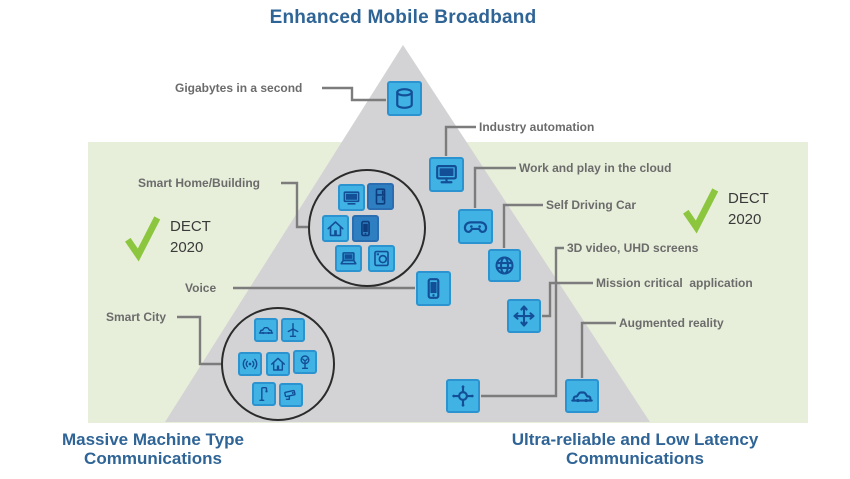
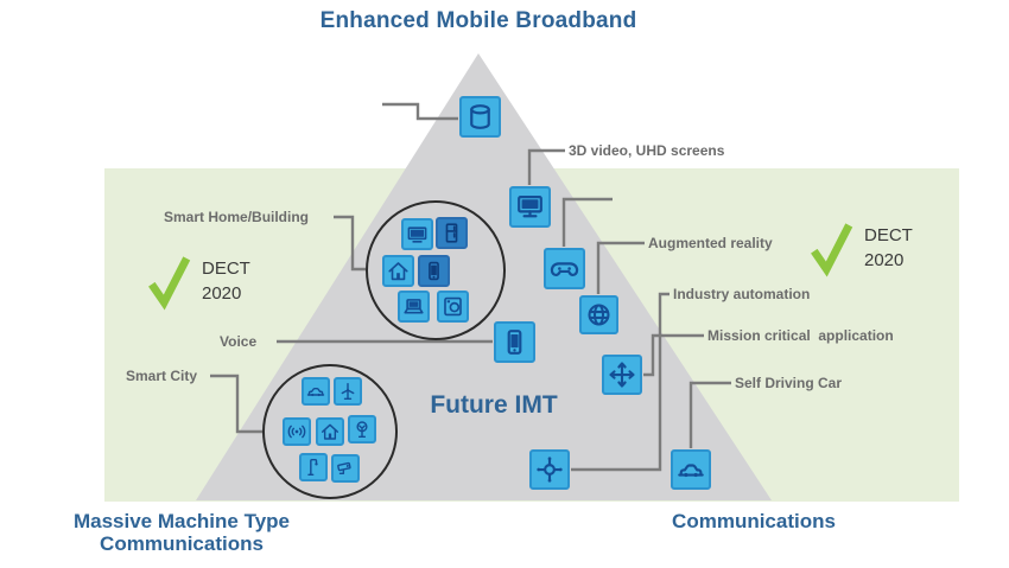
- Gigabytes in a second
  Smart Home/Building
  Voice
  Smart City
- Industry automation
+ 3D video, UHD screens
- Work and play in the cloud
- Self Driving Car
+ Augmented reality
- 3D video, UHD screens
+ Industry automation
  Mission critical application
- Augmented reality
+ Self Driving Car
  Enhanced Mobile Broadband
+ Future IMT
  Massive Machine Type
  Communications
- Ultra-reliable and Low Latency
  Communications
  DECT
  2020
  DECT
  2020
